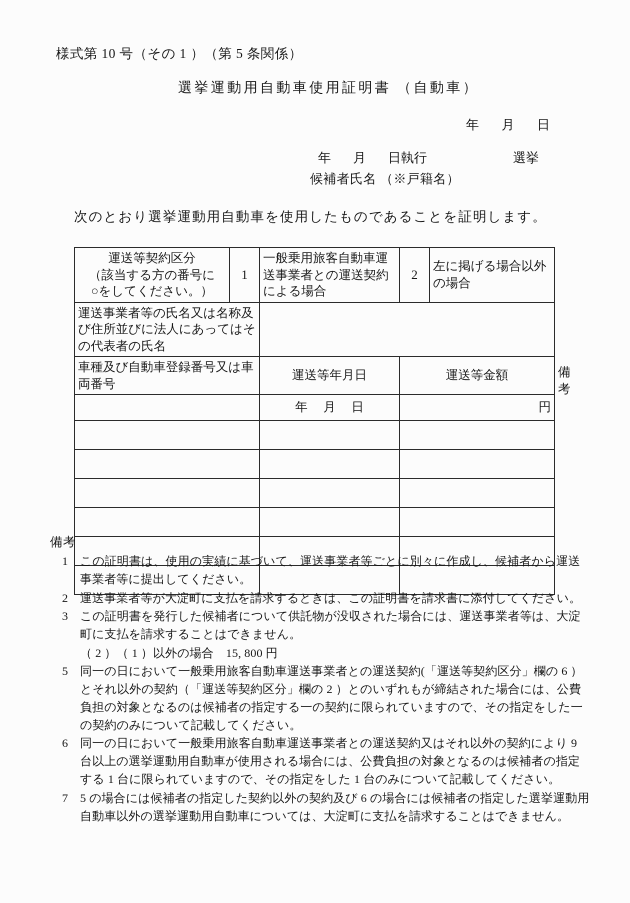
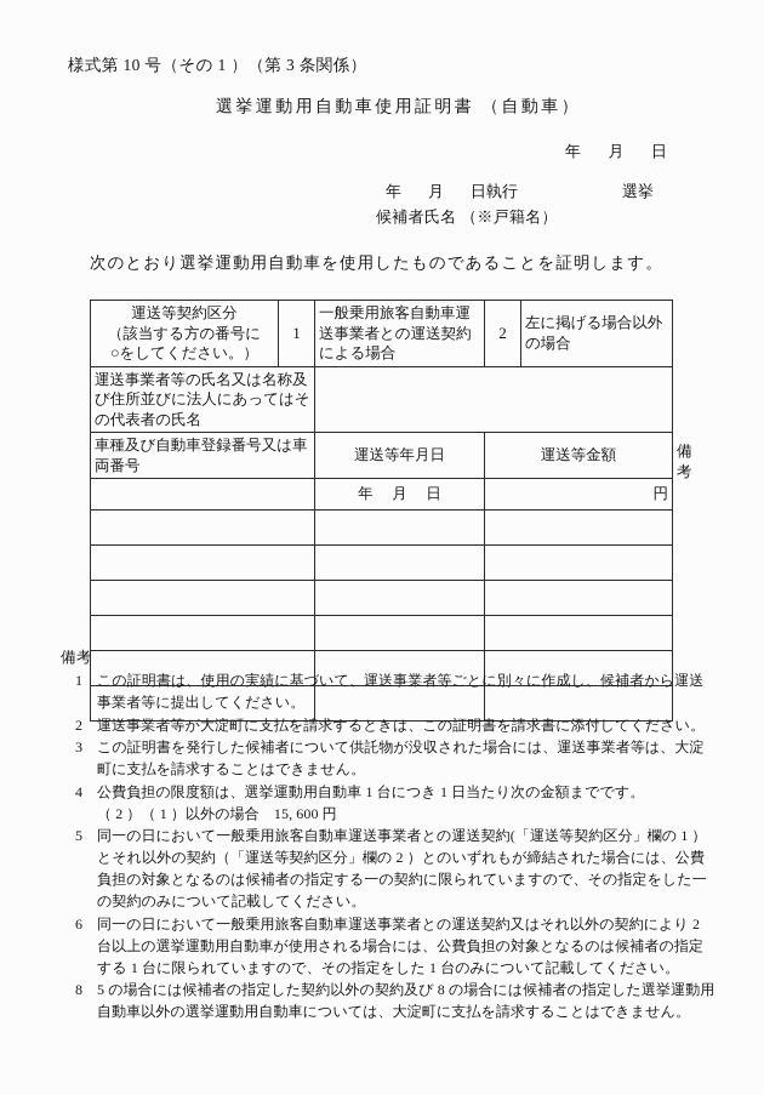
- 様式第 10 号（その 1 ）（第 5 条関係）
+ 様式第 10 号（その 1 ）（第 3 条関係）
  選挙運動用自動車使用証明書 （自動車）
  年 月 日
  年 月 日執行 選挙
  候補者氏名 （※戸籍名）
  次のとおり選挙運動用自動車を使用したものであることを証明します。
  運送等契約区分 （該当する方の番号に ○をしてください。）	1	一般乗用旅客自動車運送事業者との運送契約による場合	2	左に掲げる場合以外の場合
  運送事業者等の氏名又は名称及び住所並びに法人にあってはその代表者の氏名
  車種及び自動車登録番号又は車両番号	運送等年月日	運送等金額	備考
  	年 月 日	円
  備考
  1
  この証明書は、使用の実績に基づいて、運送事業者等ごとに別々に作成し、候補者から運送事業者等に提出してください。
  2
  運送事業者等が大淀町に支払を請求するときは、この証明書を請求書に添付してください。
  3
  この証明書を発行した候補者について供託物が没収された場合には、運送事業者等は、大淀町に支払を請求することはできません。
+ 4
+ 公費負担の限度額は、選挙運動用自動車 1 台につき 1 日当たり次の金額までです。
- （ 2 ）（ 1 ）以外の場合 15, 800 円
+ （ 2 ）（ 1 ）以外の場合 15, 600 円
  5
- 同一の日において一般乗用旅客自動車運送事業者との運送契約(「運送等契約区分」欄の 6 ）とそれ以外の契約（「運送等契約区分」欄の 2 ）とのいずれもが締結された場合には、公費負担の対象となるのは候補者の指定する一の契約に限られていますので、その指定をした一の契約のみについて記載してください。
+ 同一の日において一般乗用旅客自動車運送事業者との運送契約(「運送等契約区分」欄の 1 ）とそれ以外の契約（「運送等契約区分」欄の 2 ）とのいずれもが締結された場合には、公費負担の対象となるのは候補者の指定する一の契約に限られていますので、その指定をした一の契約のみについて記載してください。
  6
- 同一の日において一般乗用旅客自動車運送事業者との運送契約又はそれ以外の契約により 9 台以上の選挙運動用自動車が使用される場合には、公費負担の対象となるのは候補者の指定する 1 台に限られていますので、その指定をした 1 台のみについて記載してください。
+ 同一の日において一般乗用旅客自動車運送事業者との運送契約又はそれ以外の契約により 2 台以上の選挙運動用自動車が使用される場合には、公費負担の対象となるのは候補者の指定する 1 台に限られていますので、その指定をした 1 台のみについて記載してください。
- 7
+ 8
- 5 の場合には候補者の指定した契約以外の契約及び 6 の場合には候補者の指定した選挙運動用自動車以外の選挙運動用自動車については、大淀町に支払を請求することはできません。
+ 5 の場合には候補者の指定した契約以外の契約及び 8 の場合には候補者の指定した選挙運動用自動車以外の選挙運動用自動車については、大淀町に支払を請求することはできません。
